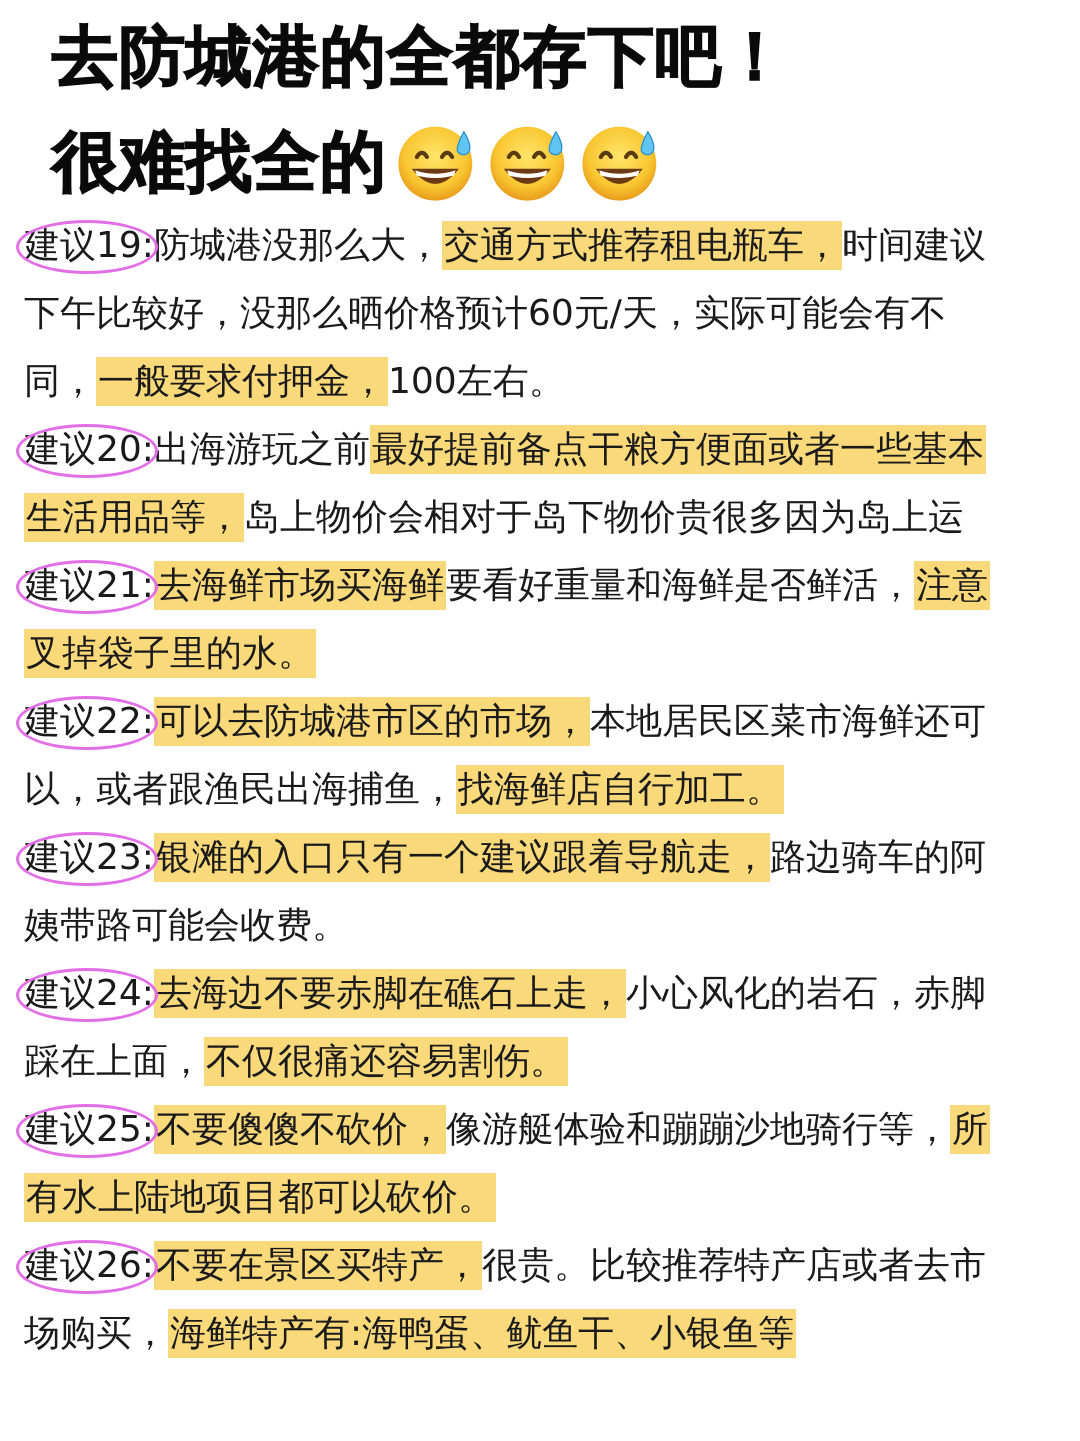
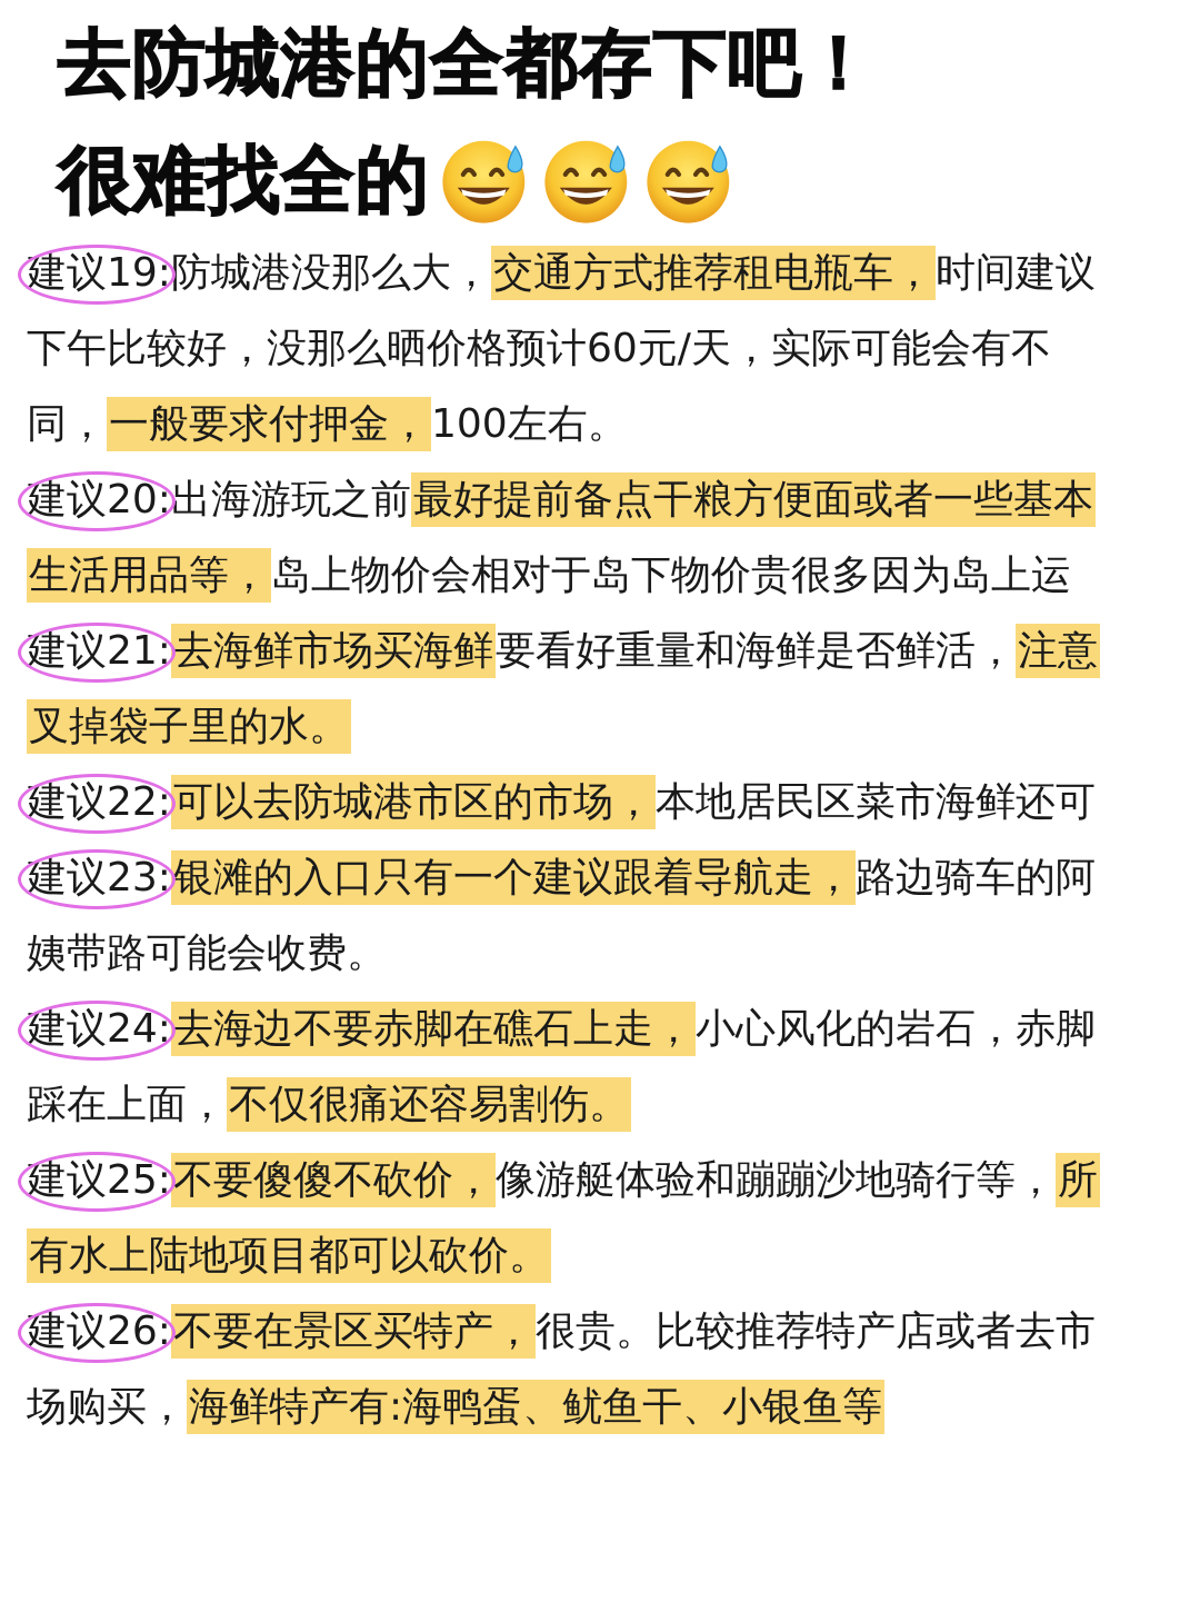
  去防城港的全都存下吧！
  很难找全的
  建议19:防城港没那么大，交通方式推荐租电瓶车，时间建议
  下午比较好，没那么晒价格预计60元/天，实际可能会有不
  同，一般要求付押金，100左右。
  建议20:出海游玩之前最好提前备点干粮方便面或者一些基本
  生活用品等，岛上物价会相对于岛下物价贵很多因为岛上运
  建议21:去海鲜市场买海鲜要看好重量和海鲜是否鲜活，注意
  叉掉袋子里的水。
  建议22:可以去防城港市区的市场，本地居民区菜市海鲜还可
- 以，或者跟渔民出海捕鱼，找海鲜店自行加工。
  建议23:银滩的入口只有一个建议跟着导航走，路边骑车的阿
  姨带路可能会收费。
  建议24:去海边不要赤脚在礁石上走，小心风化的岩石，赤脚
  踩在上面，不仅很痛还容易割伤。
  建议25:不要傻傻不砍价，像游艇体验和蹦蹦沙地骑行等，所
  有水上陆地项目都可以砍价。
  建议26:不要在景区买特产，很贵。比较推荐特产店或者去市
  场购买，海鲜特产有:海鸭蛋、鱿鱼干、小银鱼等
